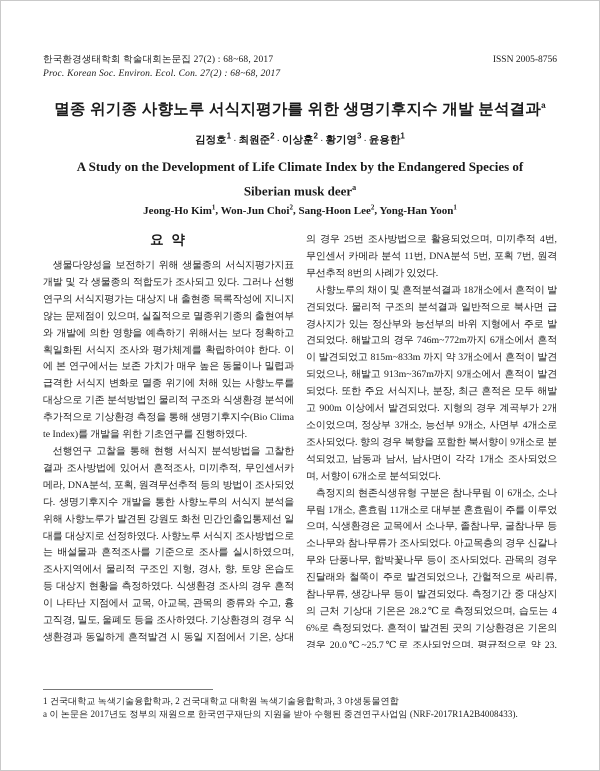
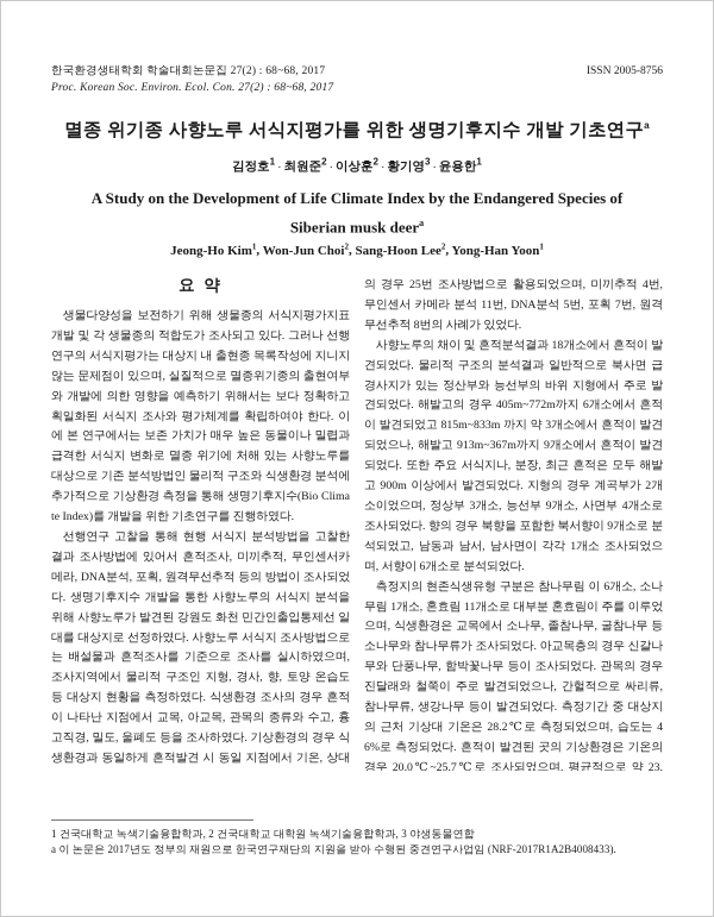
  한국환경생태학회 학술대회논문집 27(2) : 68~68, 2017
  ISSN 2005-8756
  Proc. Korean Soc. Environ. Ecol. Con. 27(2) : 68~68, 2017
- 멸종 위기종 사향노루 서식지평가를 위한 생명기후지수 개발 분석결과a
+ 멸종 위기종 사향노루 서식지평가를 위한 생명기후지수 개발 기초연구a
  김정호1 · 최원준2 · 이상훈2 · 황기영3 · 윤용한1
  A Study on the Development of Life Climate Index by the Endangered Species of
  Siberian musk deera
  Jeong-Ho Kim1, Won-Jun Choi2, Sang-Hoon Lee2, Yong-Han Yoon1
  요 약
  생물다양성을 보전하기 위해 생물종의 서식지평가지표 개발 및 각 생물종의 적합도가 조사되고 있다. 그러나 선행연구의 서식지평가는 대상지 내 출현종 목록작성에 지니지 않는 문제점이 있으며, 실질적으로 멸종위기종의 출현여부와 개발에 의한 영향을 예측하기 위해서는 보다 정확하고 획일화된 서식지 조사와 평가체계를 확립하여야 한다. 이에 본 연구에서는 보존 가치가 매우 높은 동물이나 밀렵과 급격한 서식지 변화로 멸종 위기에 처해 있는 사향노루를 대상으로 기존 분석방법인 물리적 구조와 식생환경 분석에 추가적으로 기상환경 측정을 통해 생명기후지수(Bio Climate Index)를 개발을 위한 기초연구를 진행하였다.
  선행연구 고찰을 통해 현행 서식지 분석방법을 고찰한 결과 조사방법에 있어서 흔적조사, 미끼추적, 무인센서카메라, DNA분석, 포획, 원격무선추적 등의 방법이 조사되었다. 생명기후지수 개발을 통한 사향노루의 서식지 분석을 위해 사향노루가 발견된 강원도 화천 민간인출입통제선 일대를 대상지로 선정하였다. 사향노루 서식지 조사방법으로는 배설물과 흔적조사를 기준으로 조사를 실시하였으며, 조사지역에서 물리적 구조인 지형, 경사, 향, 토양 온습도 등 대상지 현황을 측정하였다. 식생환경 조사의 경우 흔적이 나타난 지점에서 교목, 아교목, 관목의 종류와 수고, 흉고직경, 밀도, 울폐도 등을 조사하였다. 기상환경의 경우 식생환경과 동일하게 흔적발견 시 동일 지점에서 기온, 상대
  의 경우 25번 조사방법으로 활용되었으며, 미끼추적 4번, 무인센서 카메라 분석 11번, DNA분석 5번, 포획 7번, 원격무선추적 8번의 사례가 있었다.
- 사향노루의 채이 및 흔적분석결과 18개소에서 흔적이 발견되었다. 물리적 구조의 분석결과 일반적으로 북사면 급경사지가 있는 정산부와 능선부의 바위 지형에서 주로 발견되었다. 해발고의 경우 746m~772m까지 6개소에서 흔적이 발견되었고 815m~833m 까지 약 3개소에서 흔적이 발견되었으나, 해발고 913m~367m까지 9개소에서 흔적이 발견되었다. 또한 주요 서식지나, 분장, 최근 흔적은 모두 해발고 900m 이상에서 발견되었다. 지형의 경우 계곡부가 2개소이었으며, 정상부 3개소, 능선부 9개소, 사면부 4개소로 조사되었다. 향의 경우 북향을 포함한 북서향이 9개소로 분석되었고, 남동과 남서, 남사면이 각각 1개소 조사되었으며, 서향이 6개소로 분석되었다.
+ 사향노루의 채이 및 흔적분석결과 18개소에서 흔적이 발견되었다. 물리적 구조의 분석결과 일반적으로 북사면 급경사지가 있는 정산부와 능선부의 바위 지형에서 주로 발견되었다. 해발고의 경우 405m~772m까지 6개소에서 흔적이 발견되었고 815m~833m 까지 약 3개소에서 흔적이 발견되었으나, 해발고 913m~367m까지 9개소에서 흔적이 발견되었다. 또한 주요 서식지나, 분장, 최근 흔적은 모두 해발고 900m 이상에서 발견되었다. 지형의 경우 계곡부가 2개소이었으며, 정상부 3개소, 능선부 9개소, 사면부 4개소로 조사되었다. 향의 경우 북향을 포함한 북서향이 9개소로 분석되었고, 남동과 남서, 남사면이 각각 1개소 조사되었으며, 서향이 6개소로 분석되었다.
  측정지의 현존식생유형 구분은 참나무림 이 6개소, 소나무림 1개소, 혼효림 11개소로 대부분 혼효림이 주를 이루었으며, 식생환경은 교목에서 소나무, 졸참나무, 굴참나무 등 소나무와 참나무류가 조사되었다. 아교목층의 경우 신갈나무와 단풍나무, 함박꽃나무 등이 조사되었다. 관목의 경우 진달래와 철쭉이 주로 발견되었으나, 간헐적으로 싸리류, 참나무류, 생강나무 등이 발견되었다. 측정기간 중 대상지의 근처 기상대 기온은 28.2℃로 측정되었으며, 습도는 46%로 측정되었다. 흔적이 발견된 곳의 기상환경은 기온의 경우 20.0℃~25.7℃로 조사되었으며, 평균적으로 약 23.
  1 건국대학교 녹색기술융합학과, 2 건국대학교 대학원 녹색기술융합학과, 3 야생동물연합
  a 이 논문은 2017년도 정부의 재원으로 한국연구재단의 지원을 받아 수행된 중견연구사업임 (NRF-2017R1A2B4008433).
